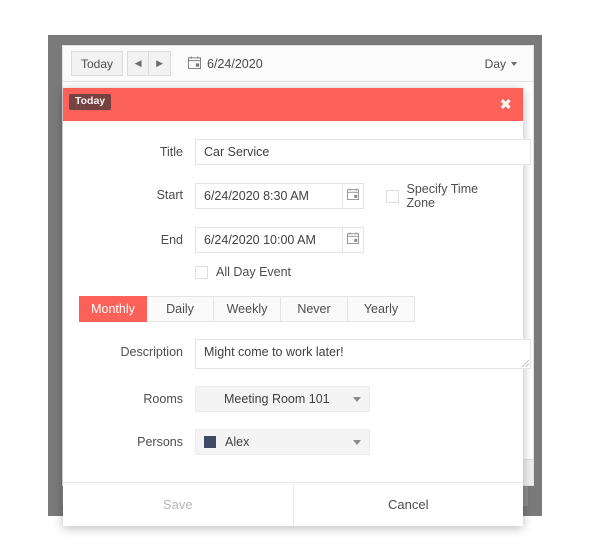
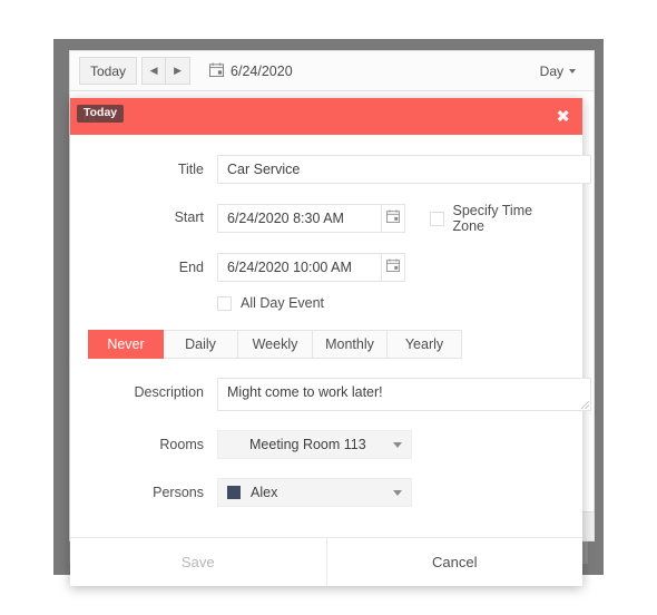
  Today
  ◀
  ▶
  6/24/2020
  Day
  Today
  ✖
  Title
  Car Service
  Start
  6/24/2020 8:30 AM
  Specify Time Zone
  End
  6/24/2020 10:00 AM
  All Day Event
- Monthly
+ Never
  Daily
  Weekly
- Never
+ Monthly
  Yearly
  Description
  Might come to work later!
  Rooms
- Meeting Room 101
+ Meeting Room 113
  Persons
  Alex
  Save
  Cancel
